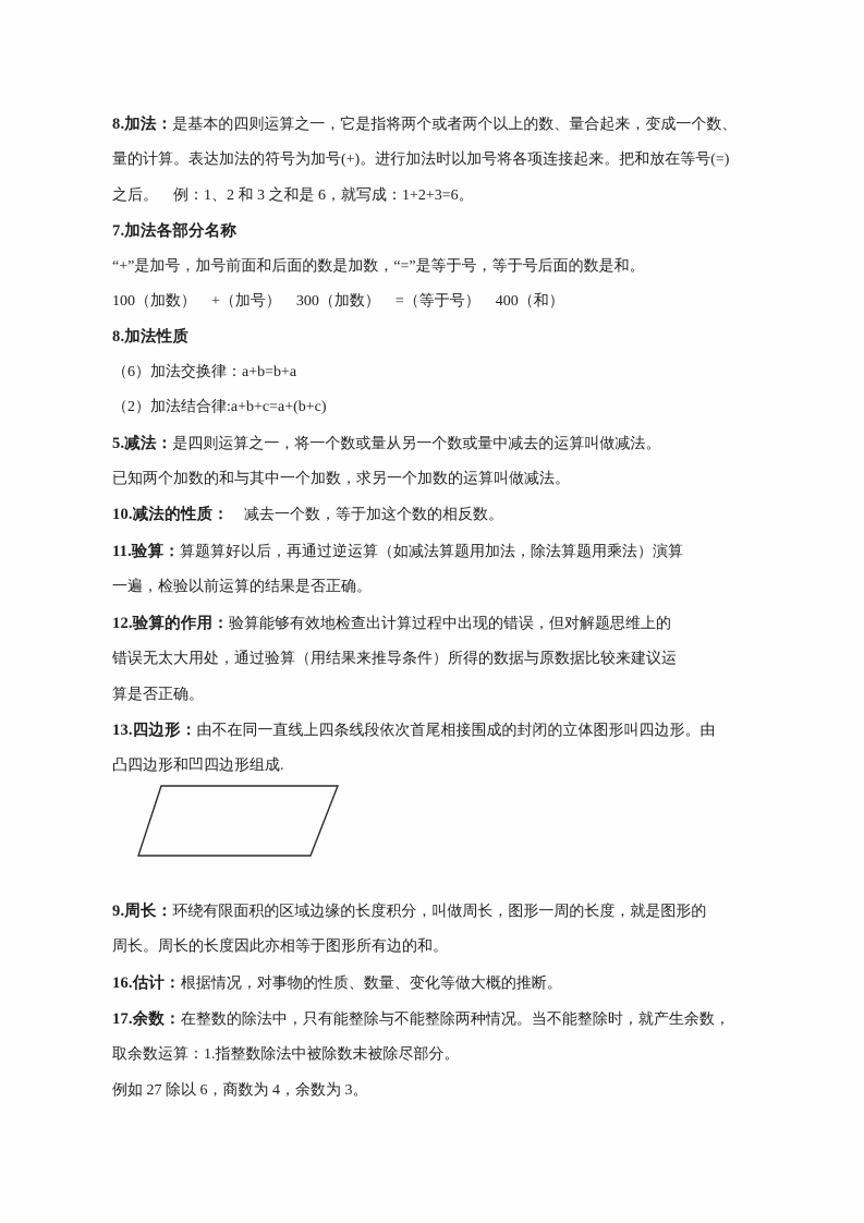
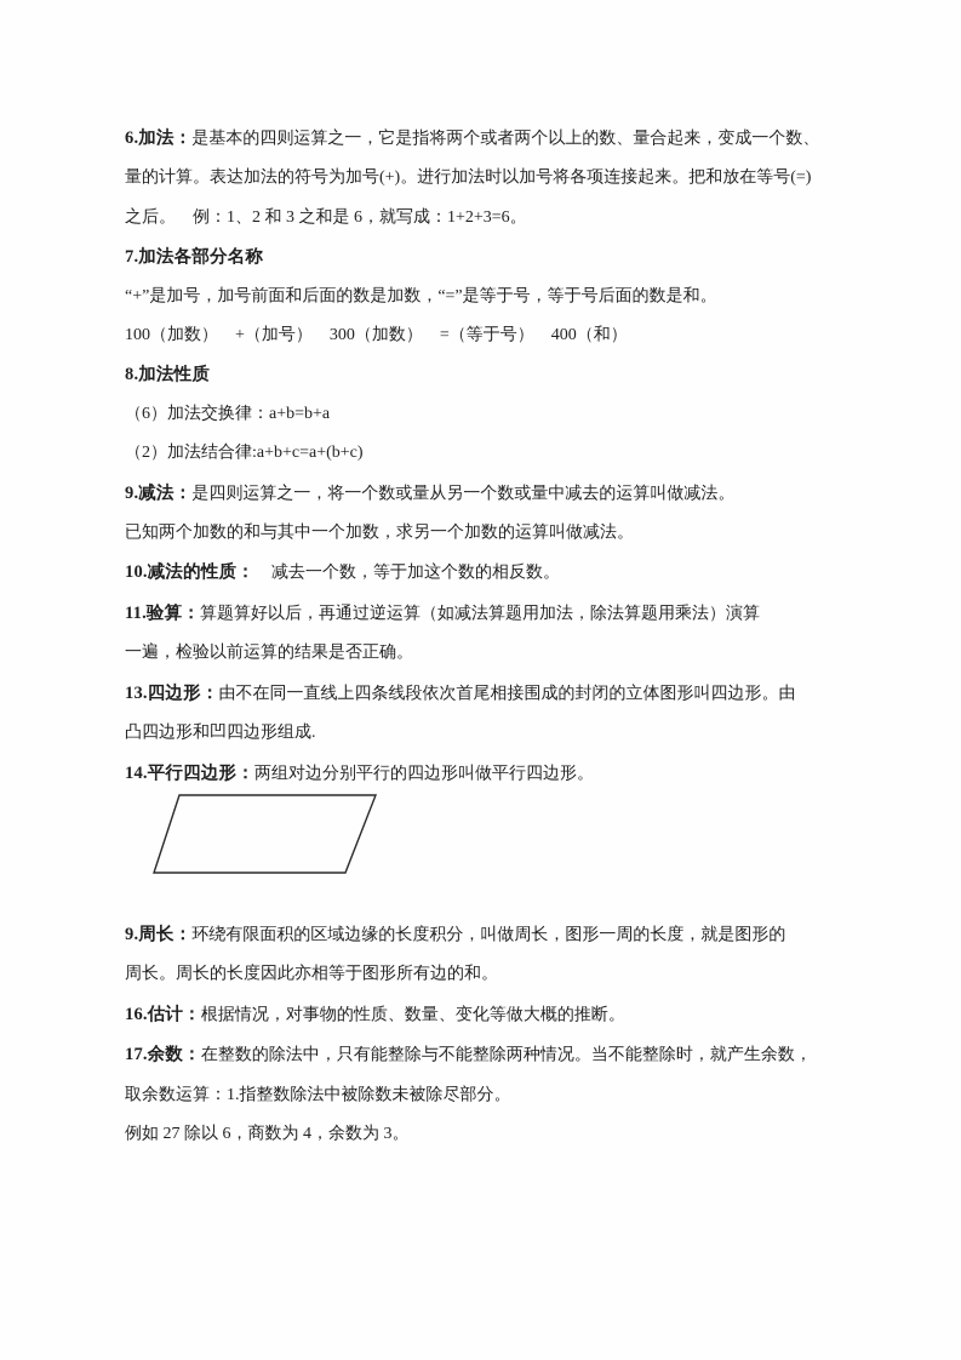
- 8.加法：是基本的四则运算之一，它是指将两个或者两个以上的数、量合起来，变成一个数、
+ 6.加法：是基本的四则运算之一，它是指将两个或者两个以上的数、量合起来，变成一个数、
  量的计算。表达加法的符号为加号(+)。进行加法时以加号将各项连接起来。把和放在等号(=)
  之后。 例：1、2 和 3 之和是 6，就写成：1+2+3=6。
  7.加法各部分名称
  “+”是加号，加号前面和后面的数是加数，“=”是等于号，等于号后面的数是和。
  100（加数） +（加号） 300（加数） =（等于号） 400（和）
  8.加法性质
  （6）加法交换律：a+b=b+a
  （2）加法结合律:a+b+c=a+(b+c)
- 5.减法：是四则运算之一，将一个数或量从另一个数或量中减去的运算叫做减法。
+ 9.减法：是四则运算之一，将一个数或量从另一个数或量中减去的运算叫做减法。
  已知两个加数的和与其中一个加数，求另一个加数的运算叫做减法。
  10.减法的性质： 减去一个数，等于加这个数的相反数。
  11.验算：算题算好以后，再通过逆运算（如减法算题用加法，除法算题用乘法）演算
  一遍，检验以前运算的结果是否正确。
- 12.验算的作用：验算能够有效地检查出计算过程中出现的错误，但对解题思维上的
- 错误无太大用处，通过验算（用结果来推导条件）所得的数据与原数据比较来建议运
- 算是否正确。
  13.四边形：由不在同一直线上四条线段依次首尾相接围成的封闭的立体图形叫四边形。由
  凸四边形和凹四边形组成.
+ 14.平行四边形：两组对边分别平行的四边形叫做平行四边形。
  9.周长：环绕有限面积的区域边缘的长度积分，叫做周长，图形一周的长度，就是图形的
  周长。周长的长度因此亦相等于图形所有边的和。
  16.估计：根据情况，对事物的性质、数量、变化等做大概的推断。
  17.余数：在整数的除法中，只有能整除与不能整除两种情况。当不能整除时，就产生余数，
  取余数运算：1.指整数除法中被除数未被除尽部分。
  例如 27 除以 6，商数为 4，余数为 3。
